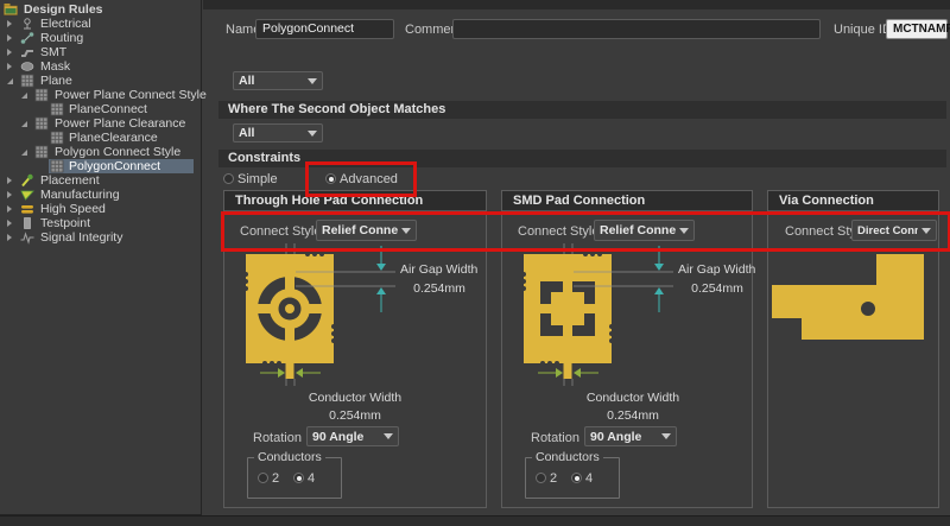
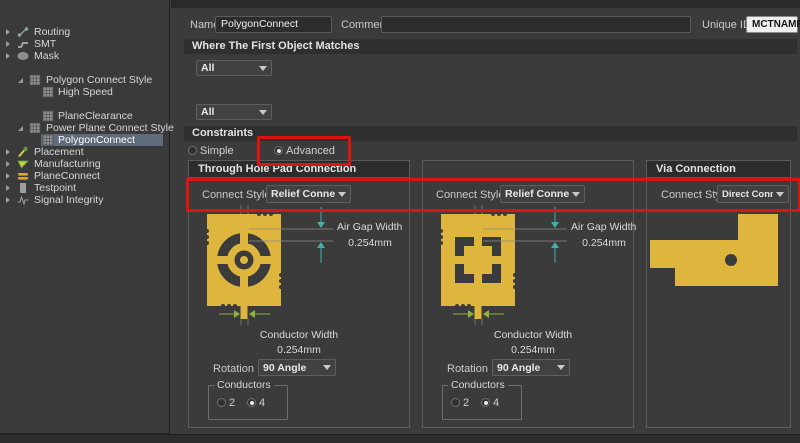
- Design Rules
- Electrical
  Routing
  SMT
  Mask
- Plane
- Power Plane Connect Style
+ Polygon Connect Style
- PlaneConnect
+ High Speed
- Power Plane Clearance
  PlaneClearance
- Polygon Connect Style
+ Power Plane Connect Style
  PolygonConnect
  Placement
  Manufacturing
- High Speed
+ PlaneConnect
  Testpoint
  Signal Integrity
  Nam
  PolygonConnect
  Comme
  Unique I
  MCTNAMF
+ Where The First Object Matches
  All
- Where The Second Object Matches
  All
  Constraints
  Simple
  Advanced
  Through Hole Pad Connection
  Connect Styl
  Relief Conne
  Air Gap Width
  0.254mm
  Conductor Width
  0.254mm
  Rotation
  90 Angle
  Conductors
  2
  4
- SMD Pad Connection
  Connect Styl
  Relief Conne
  Air Gap Width
  0.254mm
  Conductor Width
  0.254mm
  Rotation
  90 Angle
  Conductors
  2
  4
  Via Connection
  Connect St
  Direct Conn
